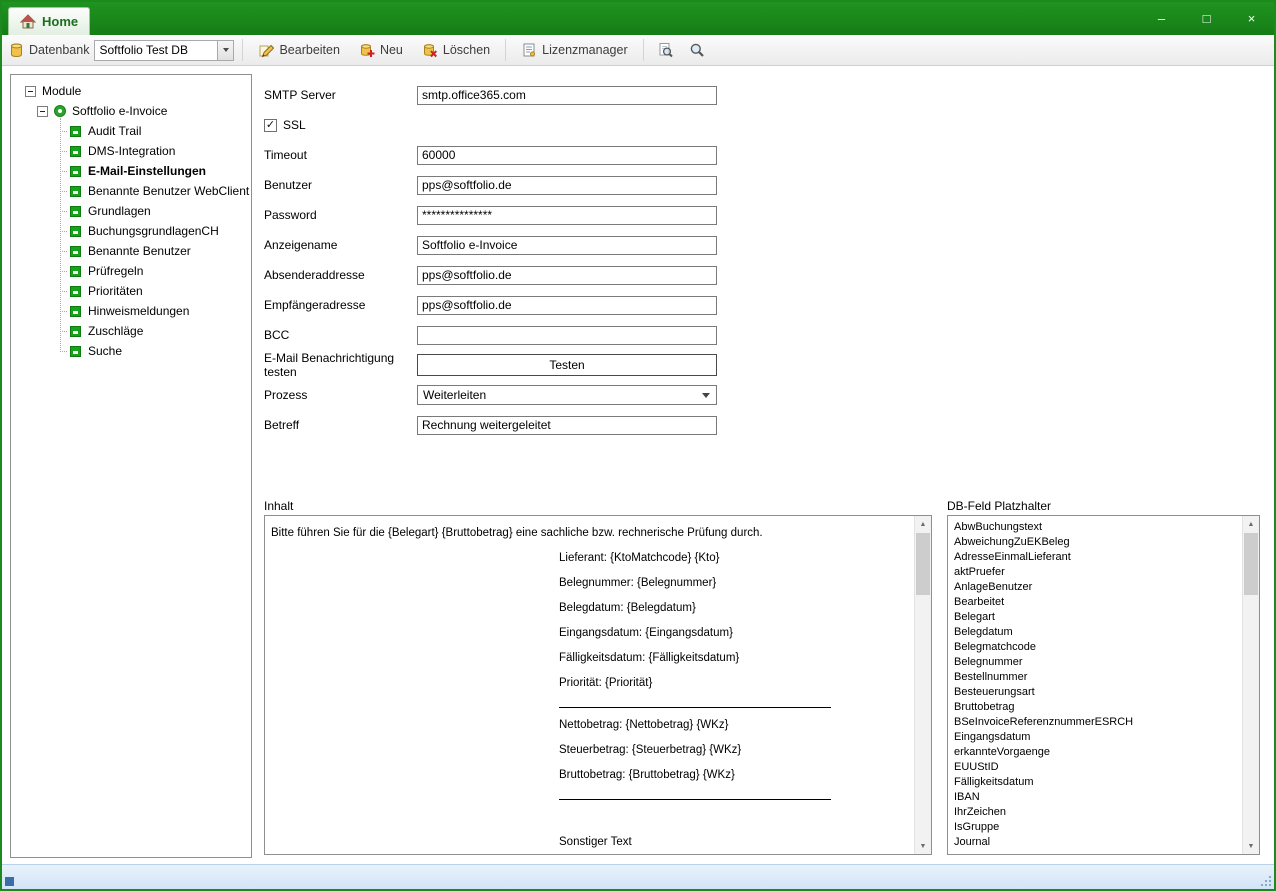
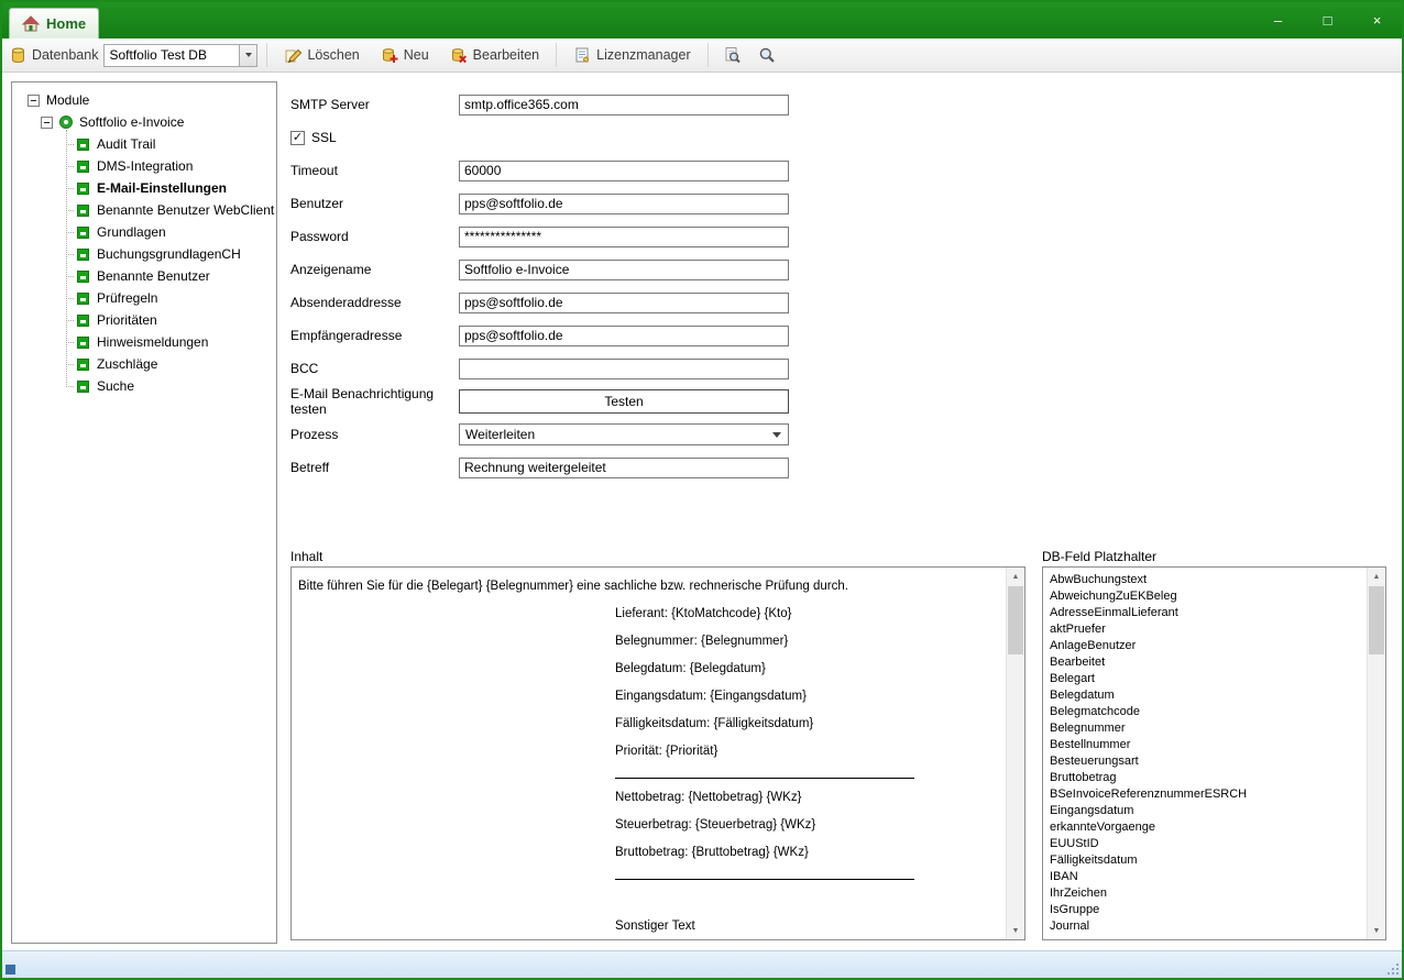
  Home
  –
  □
  ×
  Datenbank
  Softfolio Test DB
- Bearbeiten
+ Löschen
  Neu
- Löschen
+ Bearbeiten
  Lizenzmanager
  Module
  Softfolio e-Invoice
  Audit Trail
  DMS-Integration
  E-Mail-Einstellungen
  Benannte Benutzer WebClient
  Grundlagen
  BuchungsgrundlagenCH
  Benannte Benutzer
  Prüfregeln
  Prioritäten
  Hinweismeldungen
  Zuschläge
  Suche
  SMTP Server
  smtp.office365.com
  ✓
  SSL
  Timeout
  60000
  Benutzer
  pps@softfolio.de
  Password
  ***************
  Anzeigename
  Softfolio e-Invoice
  Absenderaddresse
  pps@softfolio.de
  Empfängeradresse
  pps@softfolio.de
  BCC
  E-Mail Benachrichtigung testen
  Testen
  Prozess
  Weiterleiten
  Betreff
  Rechnung weitergeleitet
  Inhalt
- Bitte führen Sie für die {Belegart} {Bruttobetrag} eine sachliche bzw. rechnerische Prüfung durch.
+ Bitte führen Sie für die {Belegart} {Belegnummer} eine sachliche bzw. rechnerische Prüfung durch.
  Lieferant: {KtoMatchcode} {Kto}
  Belegnummer: {Belegnummer}
  Belegdatum: {Belegdatum}
  Eingangsdatum: {Eingangsdatum}
  Fälligkeitsdatum: {Fälligkeitsdatum}
  Priorität: {Priorität}
  Nettobetrag: {Nettobetrag} {WKz}
  Steuerbetrag: {Steuerbetrag} {WKz}
  Bruttobetrag: {Bruttobetrag} {WKz}
  Sonstiger Text
  DB-Feld Platzhalter
  AbwBuchungstext
  AbweichungZuEKBeleg
  AdresseEinmalLieferant
  aktPruefer
  AnlageBenutzer
  Bearbeitet
  Belegart
  Belegdatum
  Belegmatchcode
  Belegnummer
  Bestellnummer
  Besteuerungsart
  Bruttobetrag
  BSeInvoiceReferenznummerESRCH
  Eingangsdatum
  erkannteVorgaenge
  EUUStID
  Fälligkeitsdatum
  IBAN
  IhrZeichen
  IsGruppe
  Journal
